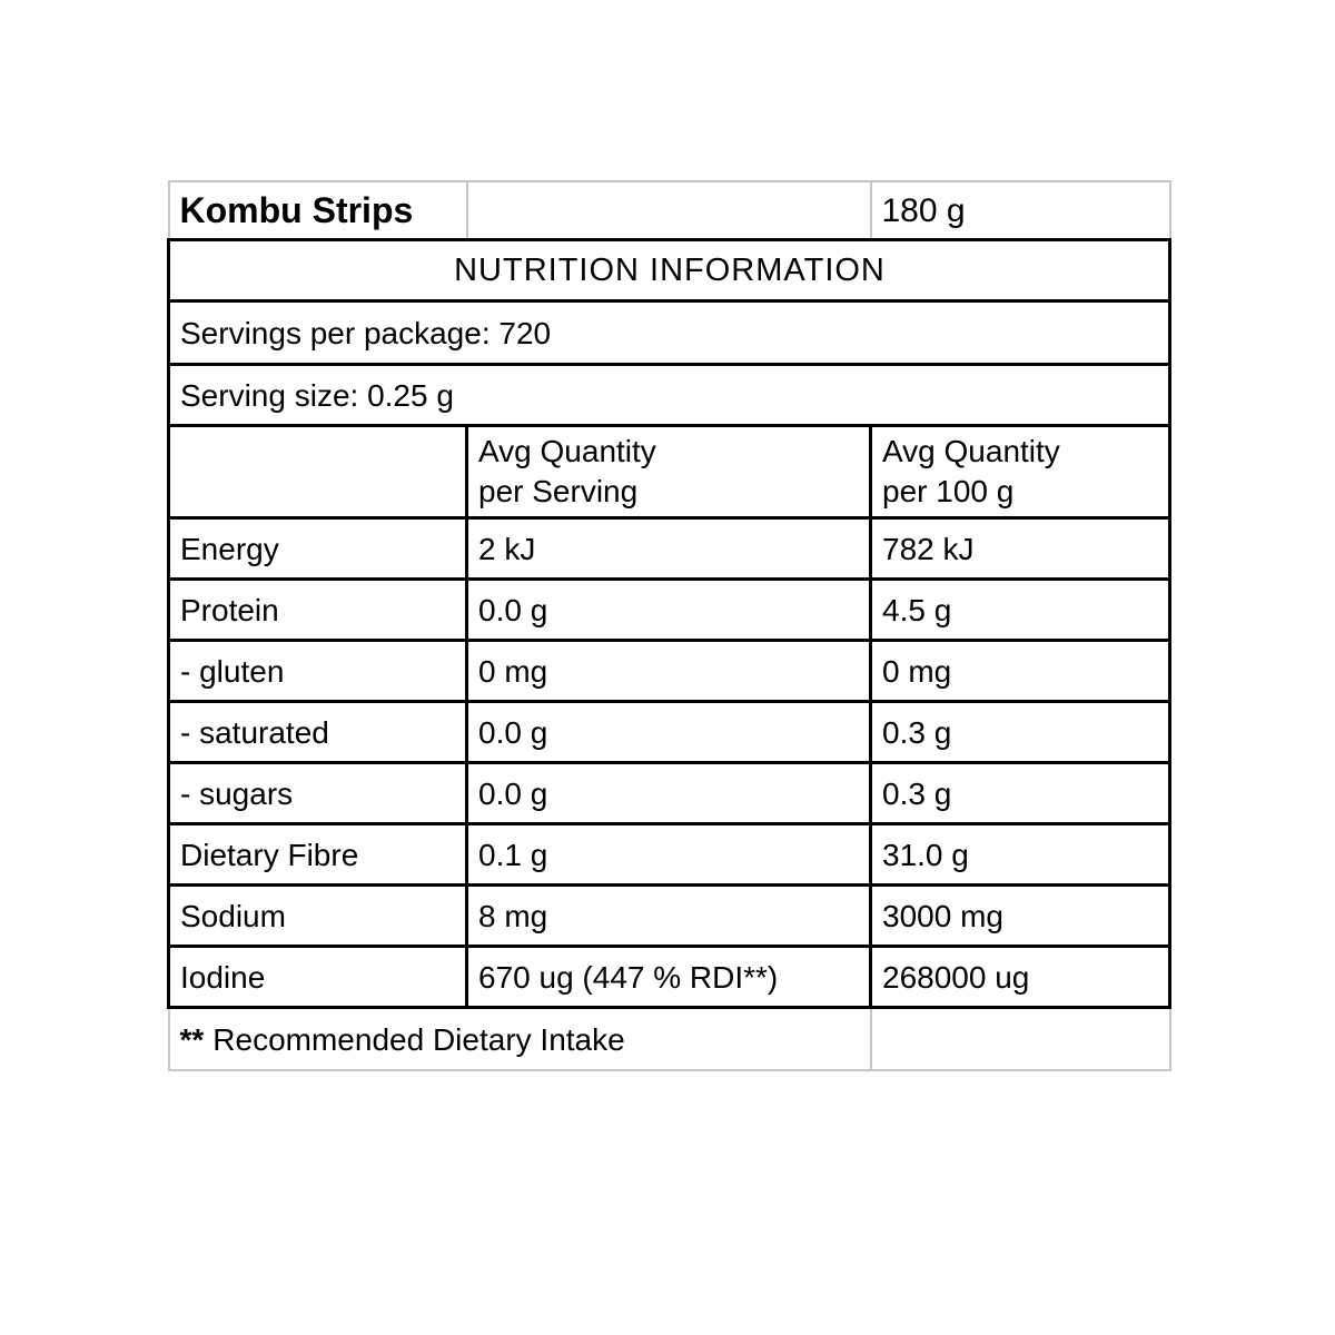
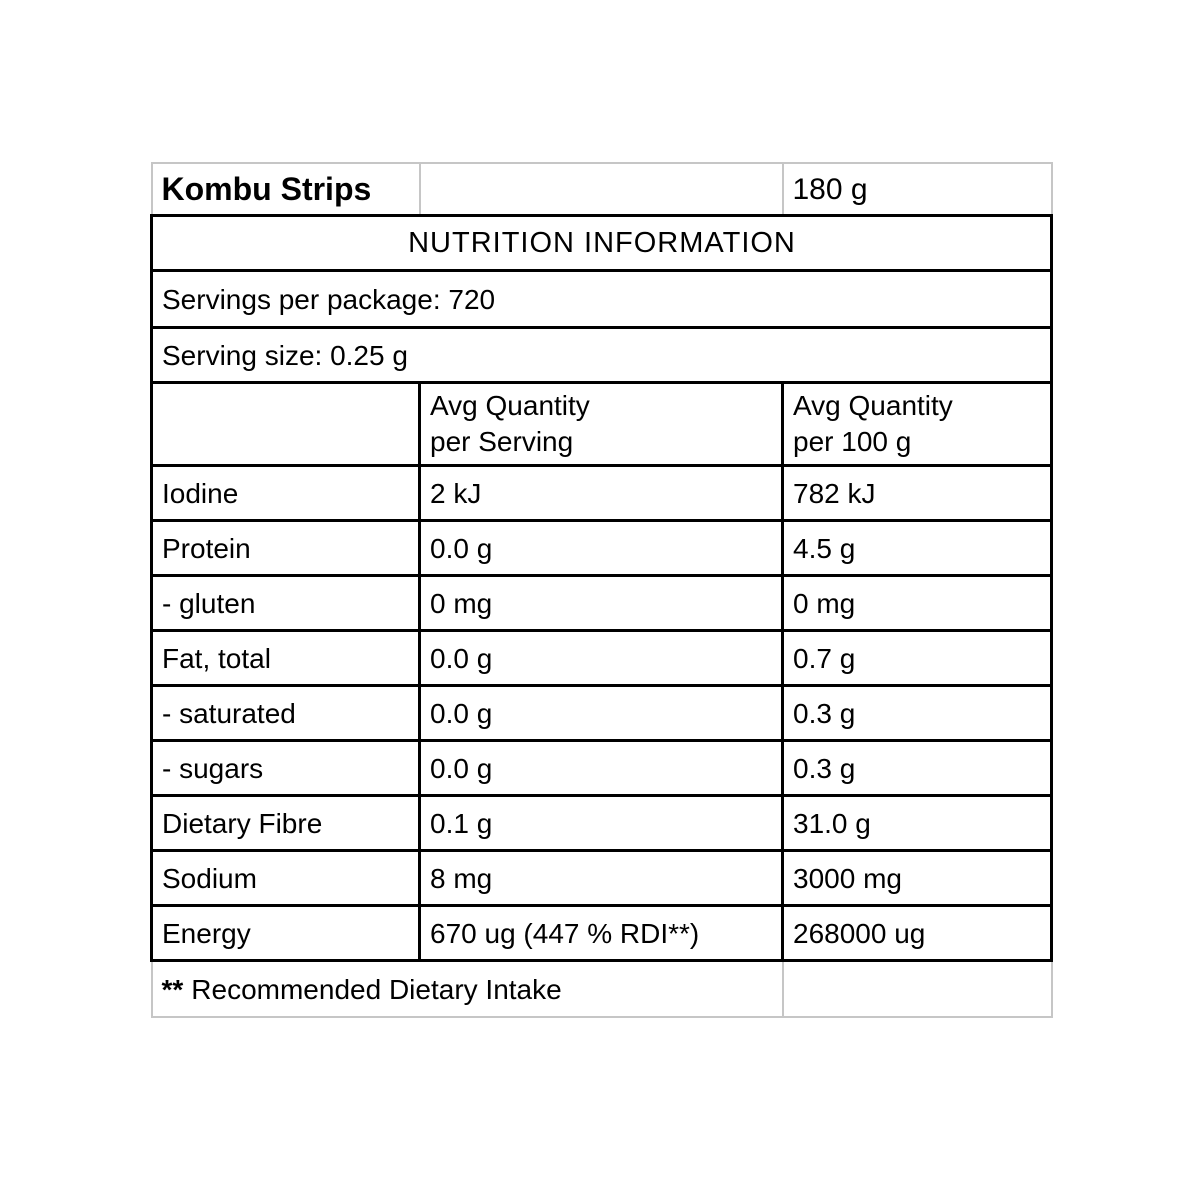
  Kombu Strips		180 g
  NUTRITION INFORMATION
  Servings per package: 720
  Serving size: 0.25 g
  	Avg Quantity per Serving	Avg Quantity per 100 g
- Energy	2 kJ	782 kJ
+ Iodine	2 kJ	782 kJ
  Protein	0.0 g	4.5 g
  - gluten	0 mg	0 mg
+ Fat, total	0.0 g	0.7 g
  - saturated	0.0 g	0.3 g
  - sugars	0.0 g	0.3 g
  Dietary Fibre	0.1 g	31.0 g
  Sodium	8 mg	3000 mg
- Iodine	670 ug (447 % RDI**)	268000 ug
+ Energy	670 ug (447 % RDI**)	268000 ug
  ** Recommended Dietary Intake
